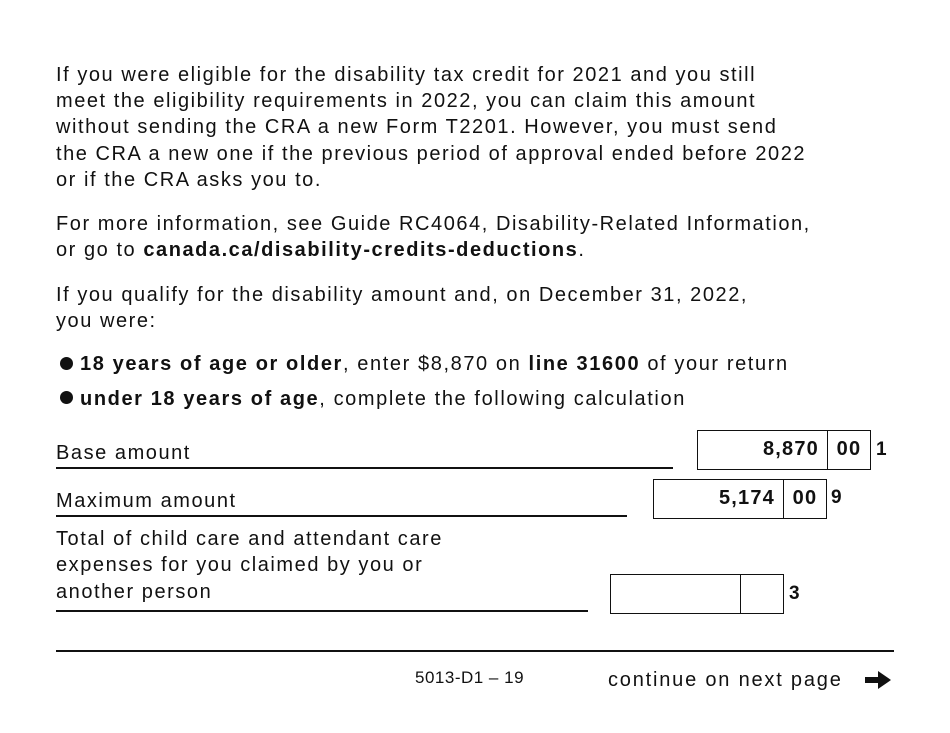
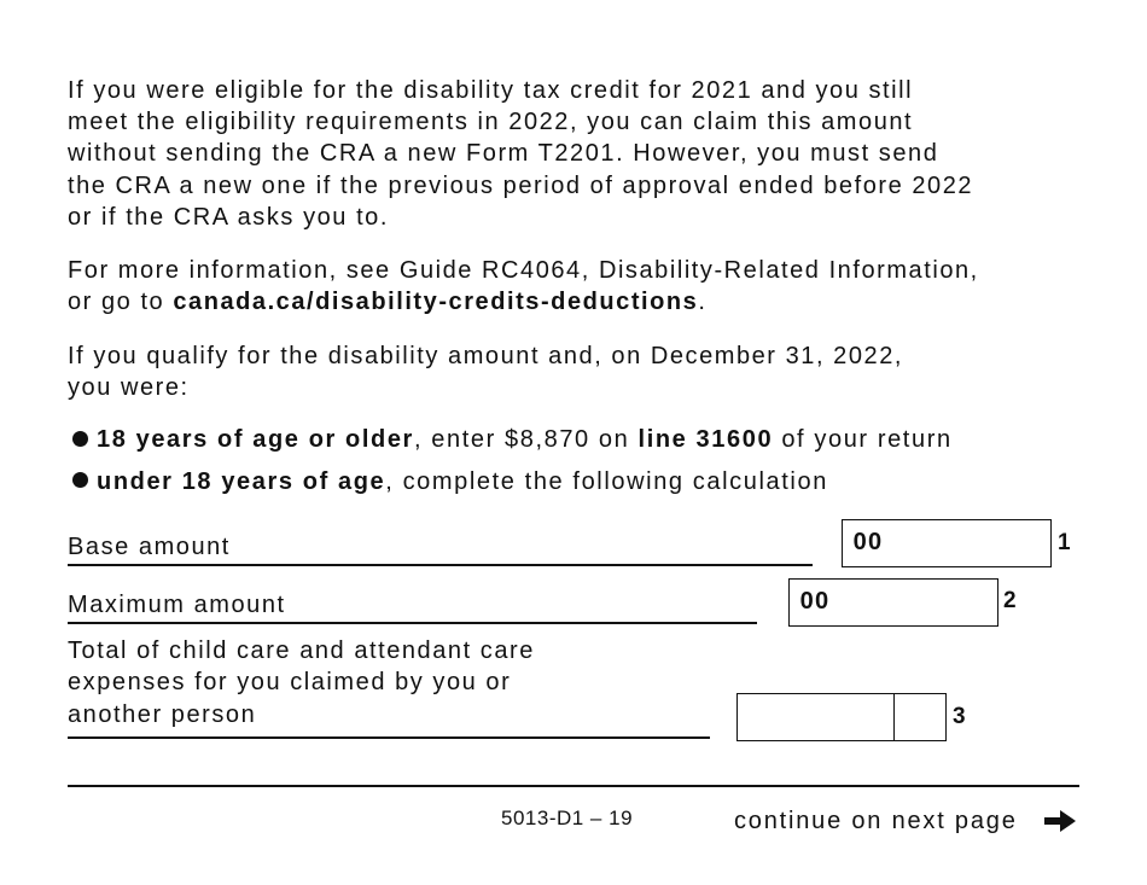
  If you were eligible for the disability tax credit for 2021 and you still
  meet the eligibility requirements in 2022, you can claim this amount
  without sending the CRA a new Form T2201. However, you must send
  the CRA a new one if the previous period of approval ended before 2022
  or if the CRA asks you to.
  For more information, see Guide RC4064, Disability-Related Information,
  or go to canada.ca/disability-credits-deductions.
  If you qualify for the disability amount and, on December 31, 2022,
  you were:
  18 years of age or older, enter $8,870 on line 31600 of your return
  under 18 years of age, complete the following calculation
  Base amount
- 8,870
  00
  1
  Maximum amount
- 5,174
  00
- 9
+ 2
  Total of child care and attendant care
  expenses for you claimed by you or
  another person
  3
  5013-D1 – 19
  continue on next page
